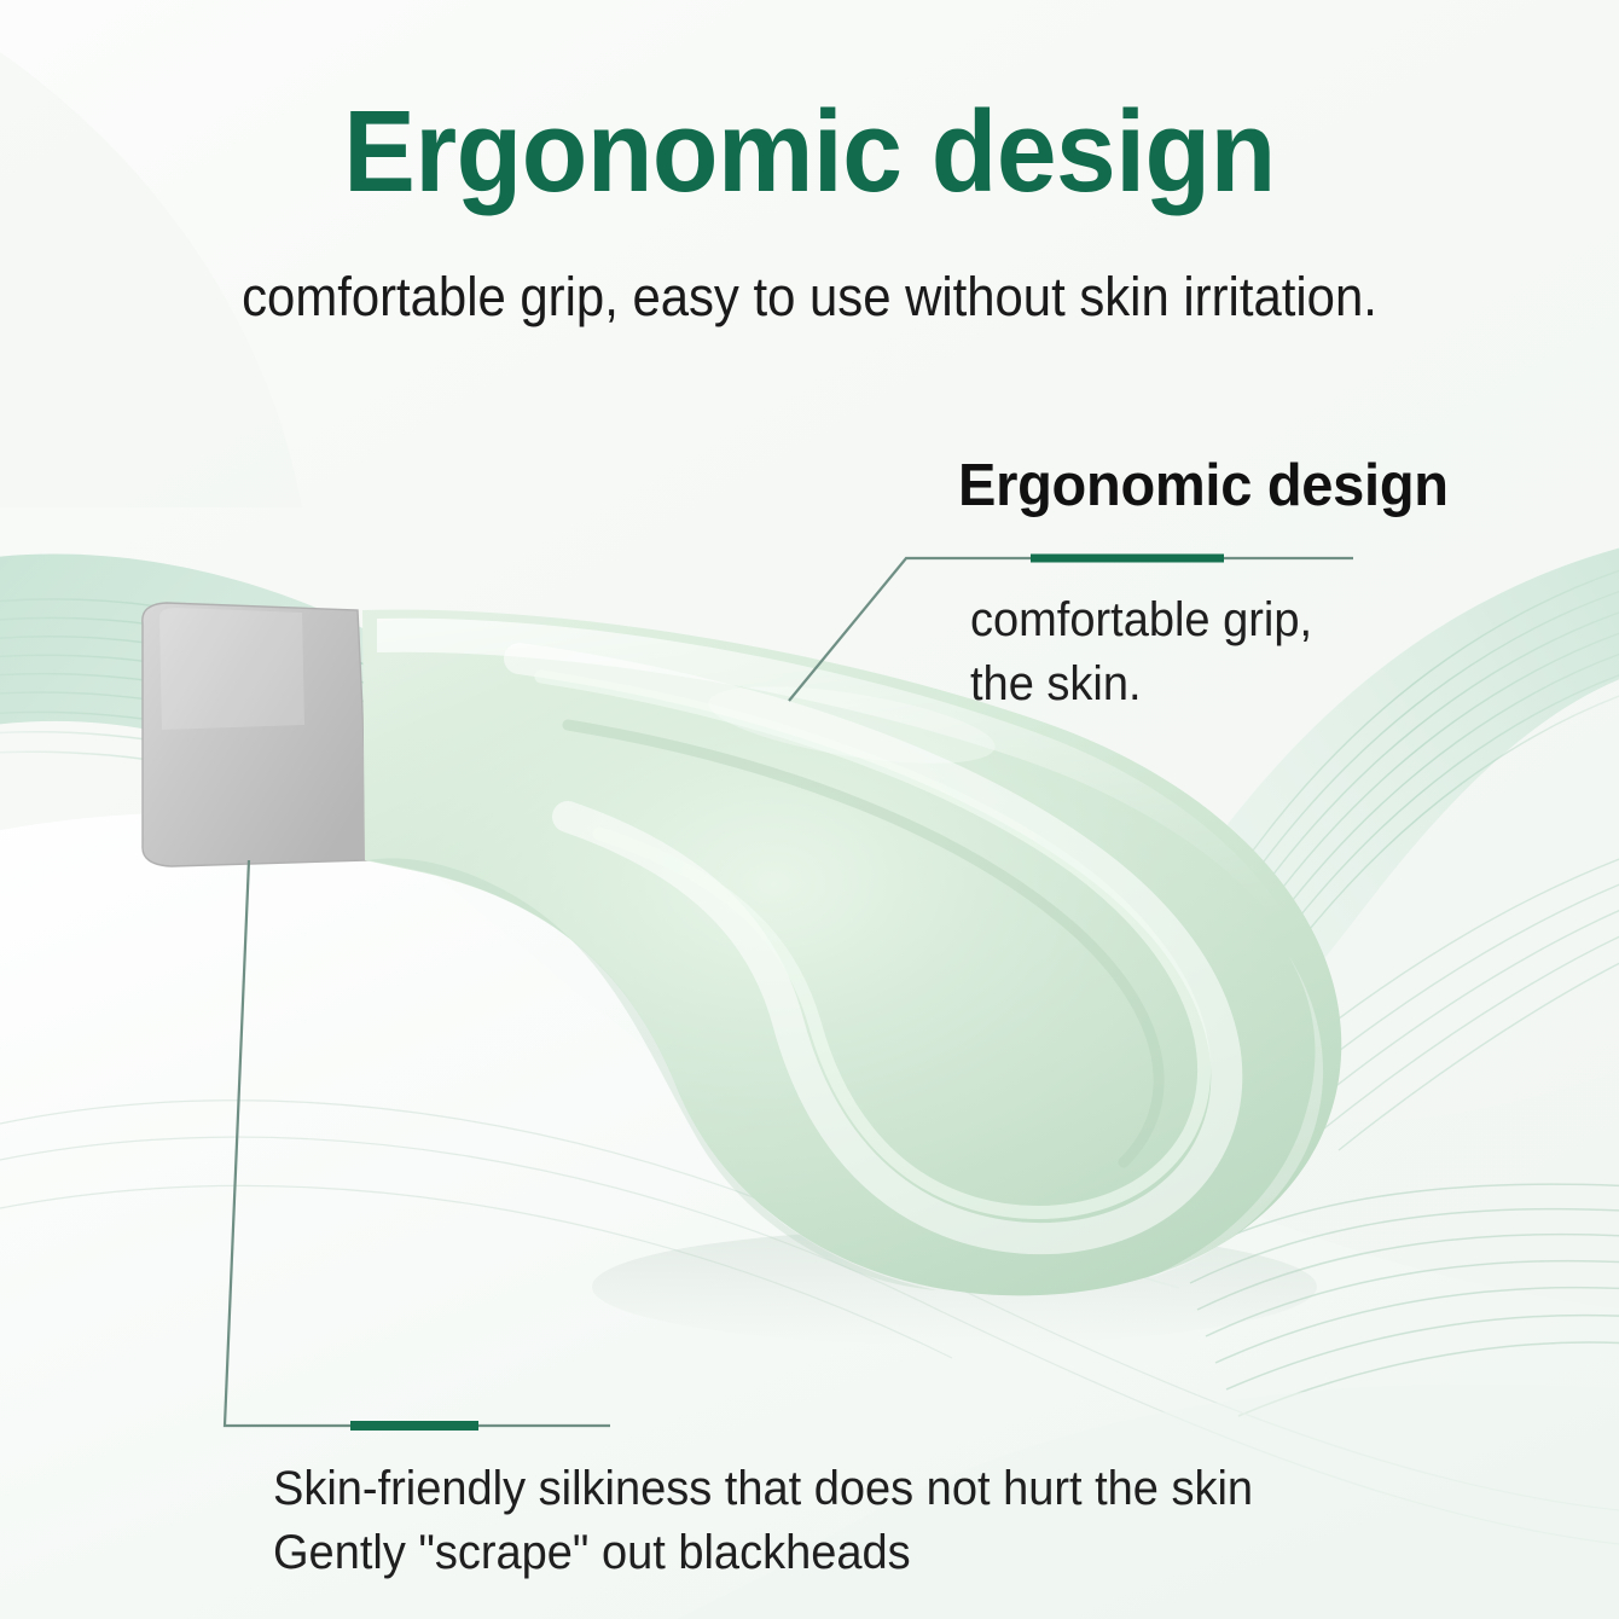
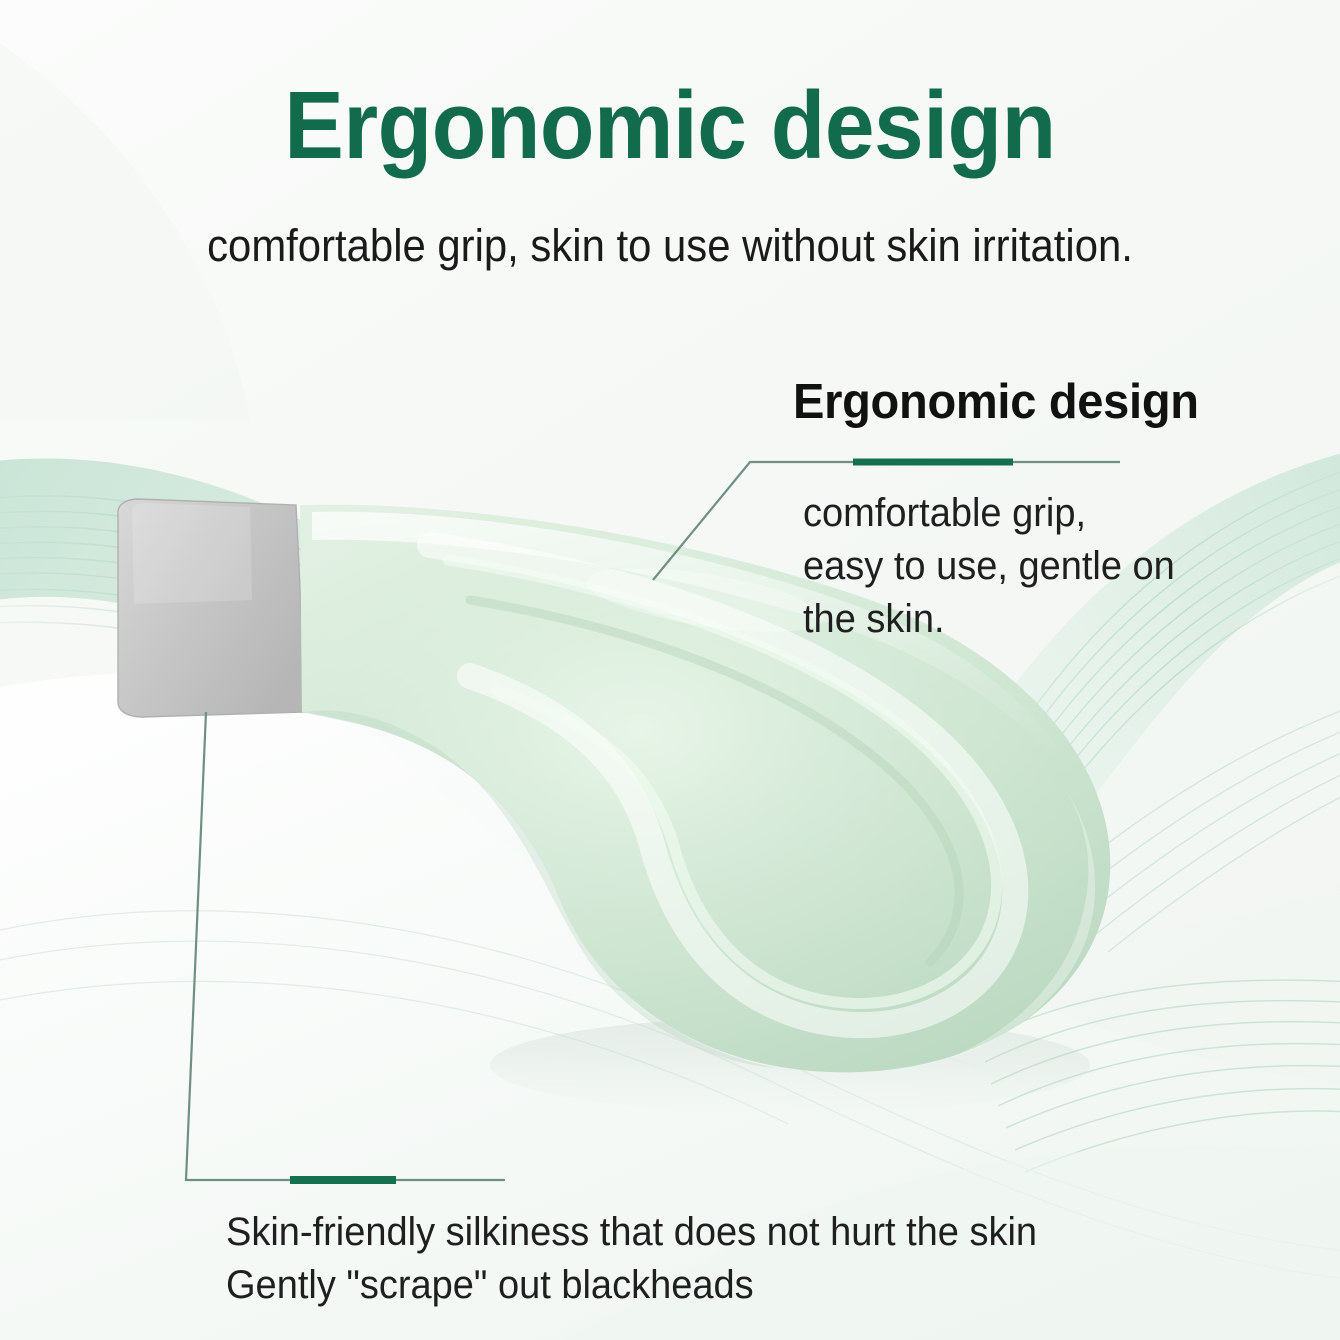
  Ergonomic design
- comfortable grip, easy to use without skin irritation.
+ comfortable grip, skin to use without skin irritation.
  Ergonomic design
  comfortable grip,
+ easy to use, gentle on
  the skin.
  Skin-friendly silkiness that does not hurt the skin
  Gently "scrape" out blackheads
